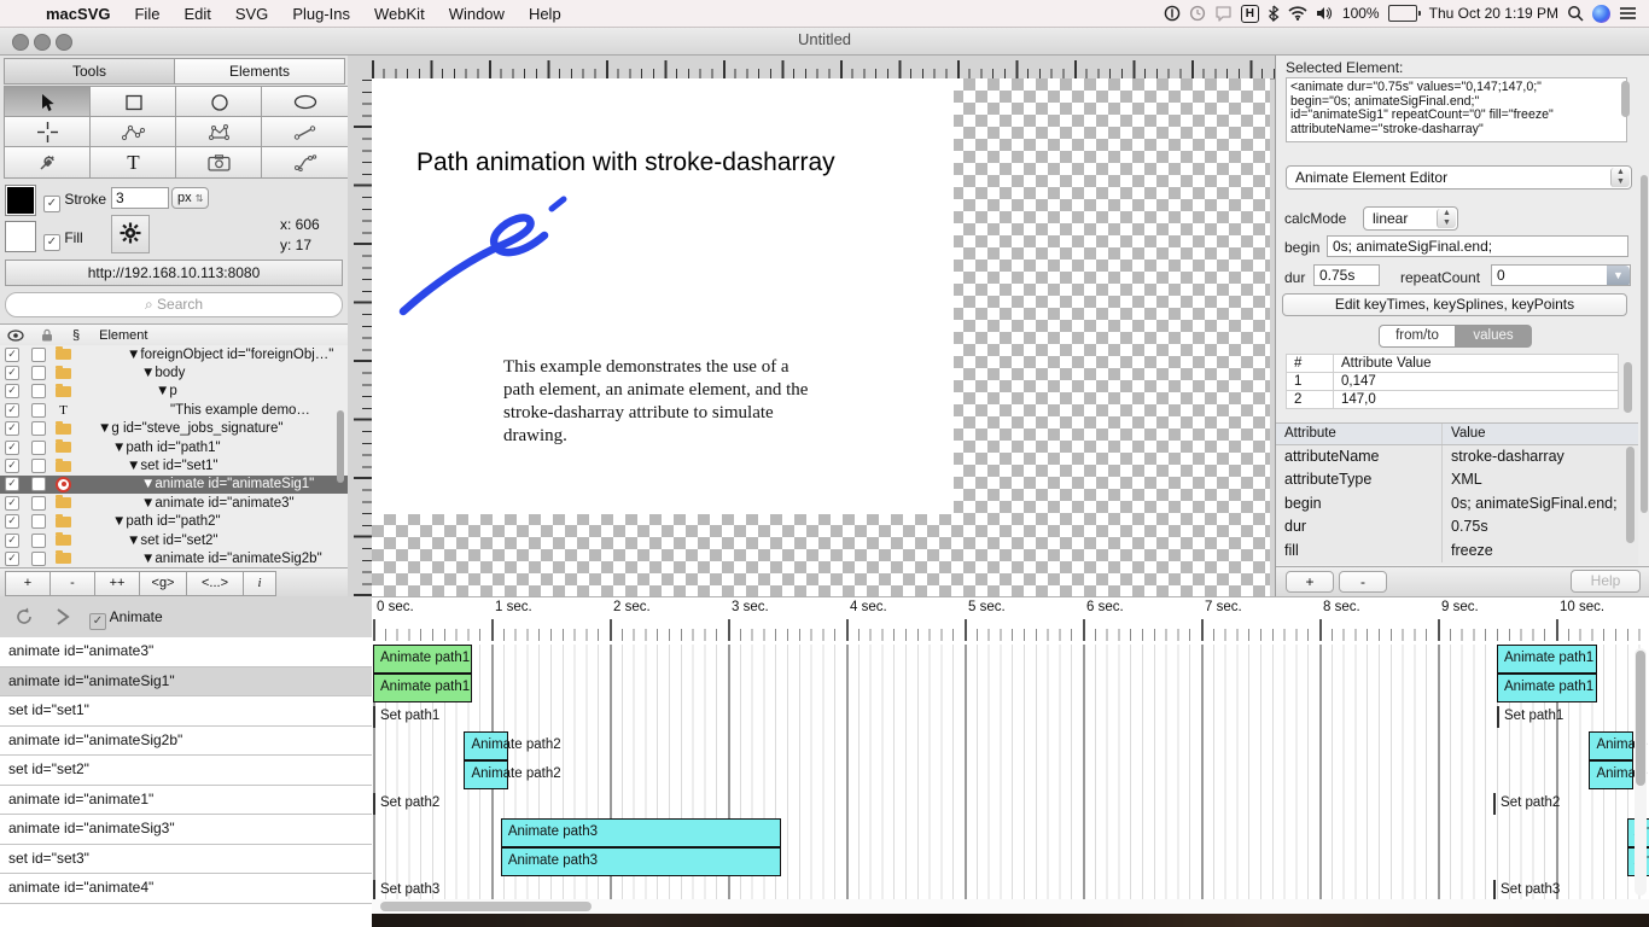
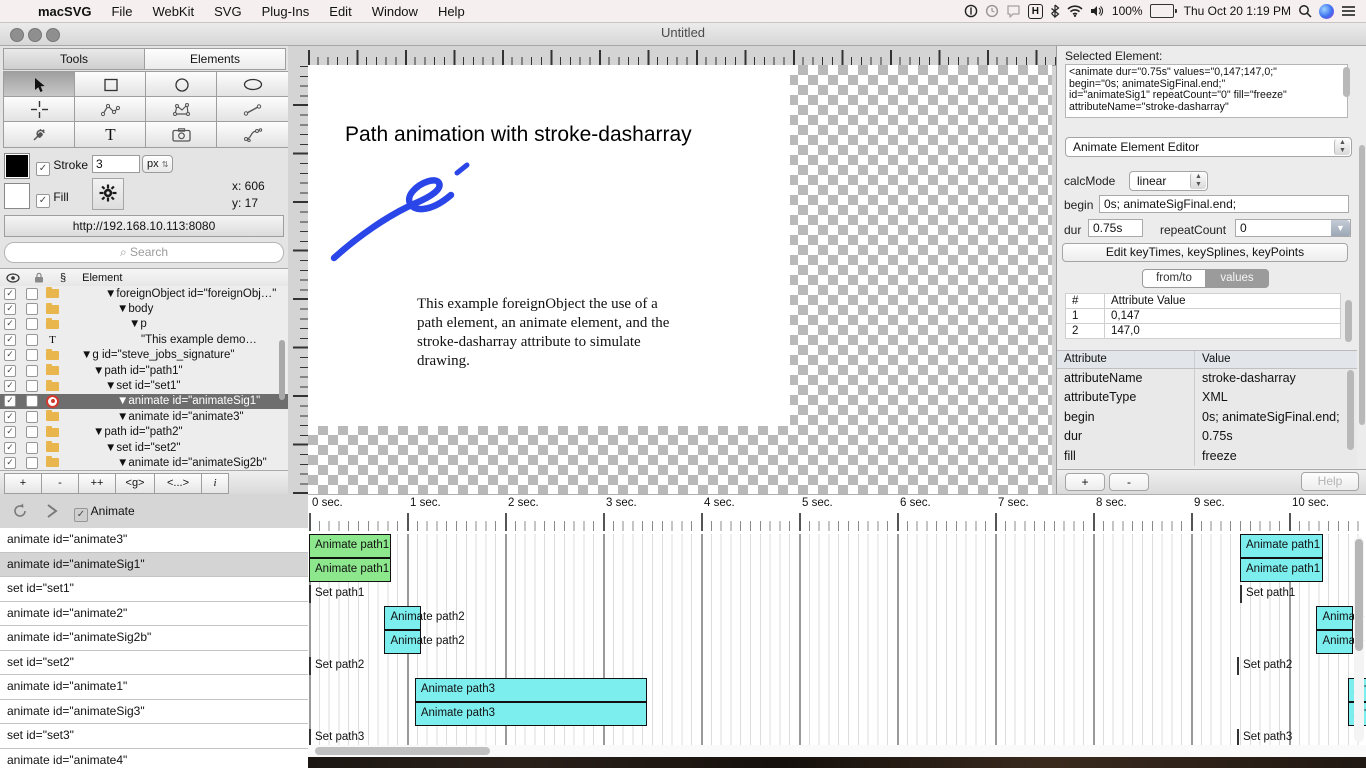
  macSVG
  File
- Edit
+ WebKit
  SVG
  Plug-Ins
- WebKit
+ Edit
  Window
  Help
  H
  100%
  Thu Oct 20 1:19 PM
  Untitled
  Tools
  Elements
  T
  ✓ Stroke
  3
  px ⇅
  ✓ Fill
  x: 606
  y: 17
  http://192.168.10.113:8080
  ⌕ Search
  §
  Element
  ✓
  ▼foreignObject id="foreignObj…"
  ✓
  ▼body
  ✓
  ▼p
  ✓
  T
  "This example demo…
  ✓
  ▼g id="steve_jobs_signature"
  ✓
  ▼path id="path1"
  ✓
  ▼set id="set1"
  ✓
  ▼animate id="animateSig1"
  ✓
  ▼animate id="animate3"
  ✓
  ▼path id="path2"
  ✓
  ▼set id="set2"
  ✓
  ▼animate id="animateSig2b"
  +
  -
  ++
  <g>
  <...>
  i
  ✓ Animate
  animate id="animate3"
  animate id="animateSig1"
  set id="set1"
+ animate id="animate2"
  animate id="animateSig2b"
  set id="set2"
  animate id="animate1"
  animate id="animateSig3"
  set id="set3"
  animate id="animate4"
  Path animation with stroke-dasharray
- This example demonstrates the use of a path element, an animate element, and the stroke-dasharray attribute to simulate drawing.
+ This example foreignObject the use of a path element, an animate element, and the stroke-dasharray attribute to simulate drawing.
  Selected Element:
  <animate dur="0.75s" values="0,147;147,0;"
  begin="0s; animateSigFinal.end;"
  id="animateSig1" repeatCount="0" fill="freeze"
  attributeName="stroke-dasharray"
  Animate Element Editor
  calcMode
  linear
  begin
  0s; animateSigFinal.end;
  dur
  0.75s
  repeatCount
  0
  ▼
  Edit keyTimes, keySplines, keyPoints
  from/to
  values
  #	Attribute Value
  1	0,147
  2	147,0
  Attribute
  Value
  attributeName
  stroke-dasharray
  attributeType
  XML
  begin
  0s; animateSigFinal.end;
  dur
  0.75s
  fill
  freeze
  +
  -
  Help
  0 sec.
  1 sec.
  2 sec.
  3 sec.
  4 sec.
  5 sec.
  6 sec.
  7 sec.
  8 sec.
  9 sec.
  10 sec.
  Animate path1
  Animate path1
  Set path1
  Animate path2
  Animate path2
  Set path2
  Animate path3
  Animate path3
  Set path3
  Animate path1
  Animate path1
  Set path1
  Set path2
  Set path3
